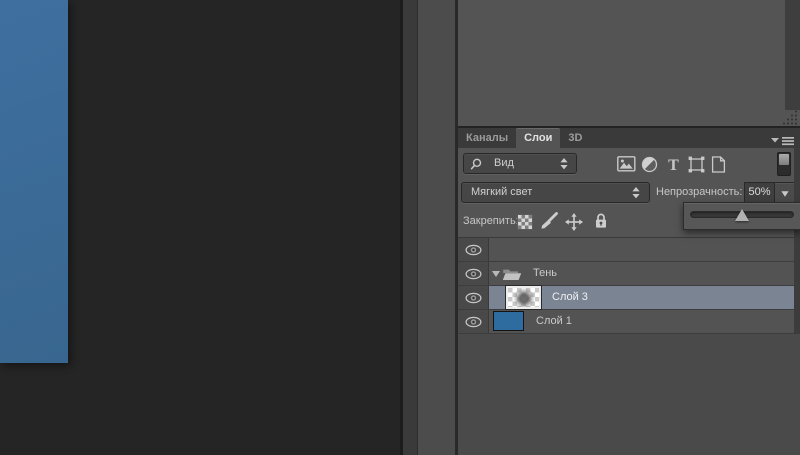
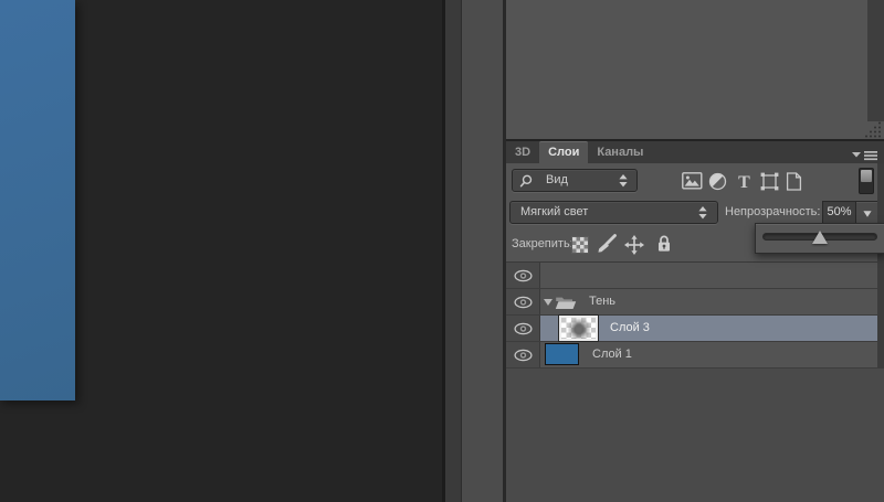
- Каналы
+ 3D
  Слои
- 3D
+ Каналы
  Вид
  T
  Мягкий свет
  Непрозрачность:
  50%
  Закрепить
  Тень
  Слой 3
  Слой 1
